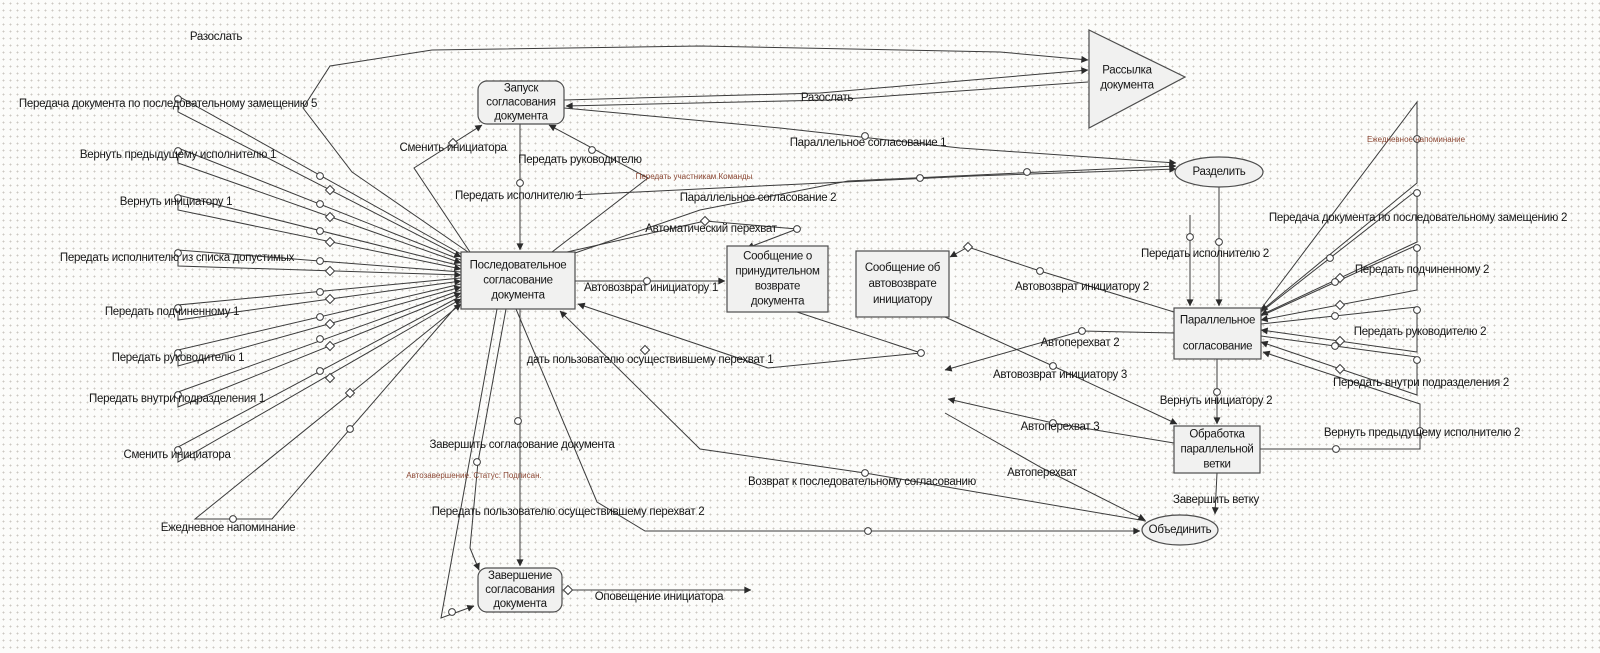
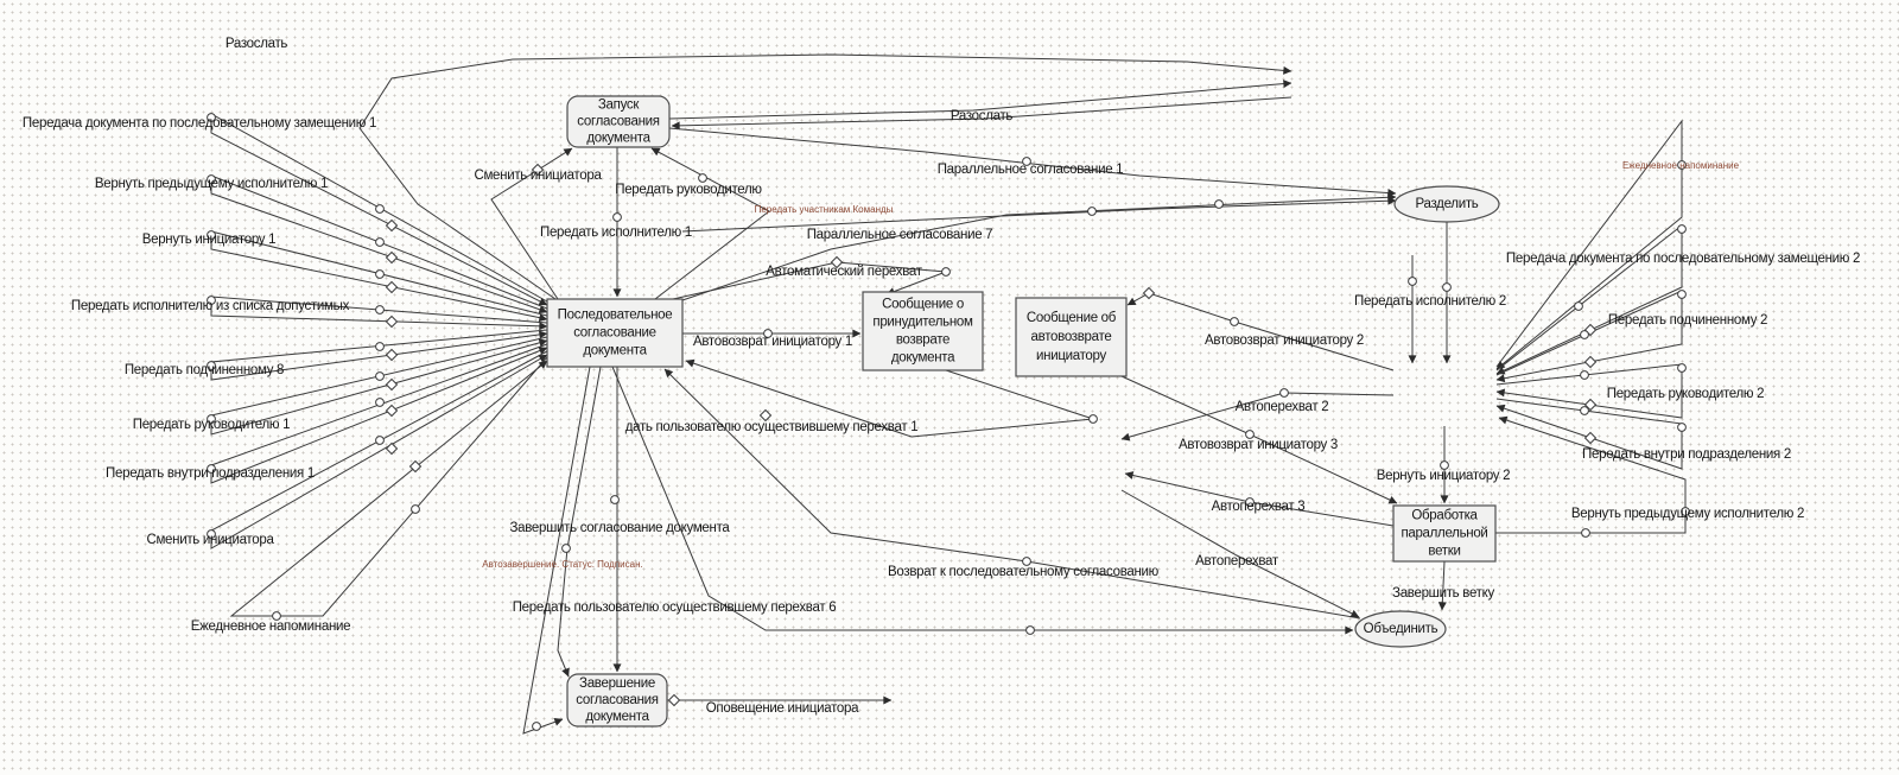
  Запуск согласования документа
  Последовательное согласование документа
  Сообщение о принудительном возврате документа
  Сообщение об автовозврате инициатору
- Параллельное согласование
  Обработка параллельной ветки
  Завершение согласования документа
- Рассылка документа
  Разделить
  Объединить
  Разослать
- Передача документа по последовательному замещению 5
+ Передача документа по последовательному замещению 1
  Вернуть предыдущему исполнителю 1
  Вернуть инициатору 1
  Передать исполнителю из списка допустимых
- Передать подчиненному 1
+ Передать подчиненному 8
  Передать руководителю 1
  Передать внутри подразделения 1
  Сменить инициатора
  Ежедневное напоминание
  Сменить инициатора
  Передать руководителю
  Передать исполнителю 1
  Разослать
  Параллельное согласование 1
- Параллельное согласование 2
+ Параллельное согласование 7
  Автоматический перехват
  Автовозврат инициатору 1
  дать пользователю осуществившему перехват 1
  Автовозврат инициатору 2
  Автоперехват 2
  Автовозврат инициатору 3
  Автоперехват 3
  Передать исполнителю 2
  Передача документа по последовательному замещению 2
  Передать подчиненному 2
  Передать руководителю 2
  Передать внутри подразделения 2
  Вернуть инициатору 2
  Вернуть предыдущему исполнителю 2
  Завершить ветку
  Возврат к последовательному согласованию
  Автоперехват
  Завершить согласование документа
- Передать пользователю осуществившему перехват 2
+ Передать пользователю осуществившему перехват 6
  Оповещение инициатора
  Передать участникам Команды
  Ежедневное напоминание
  Автозавершение. Статус: Подписан.
